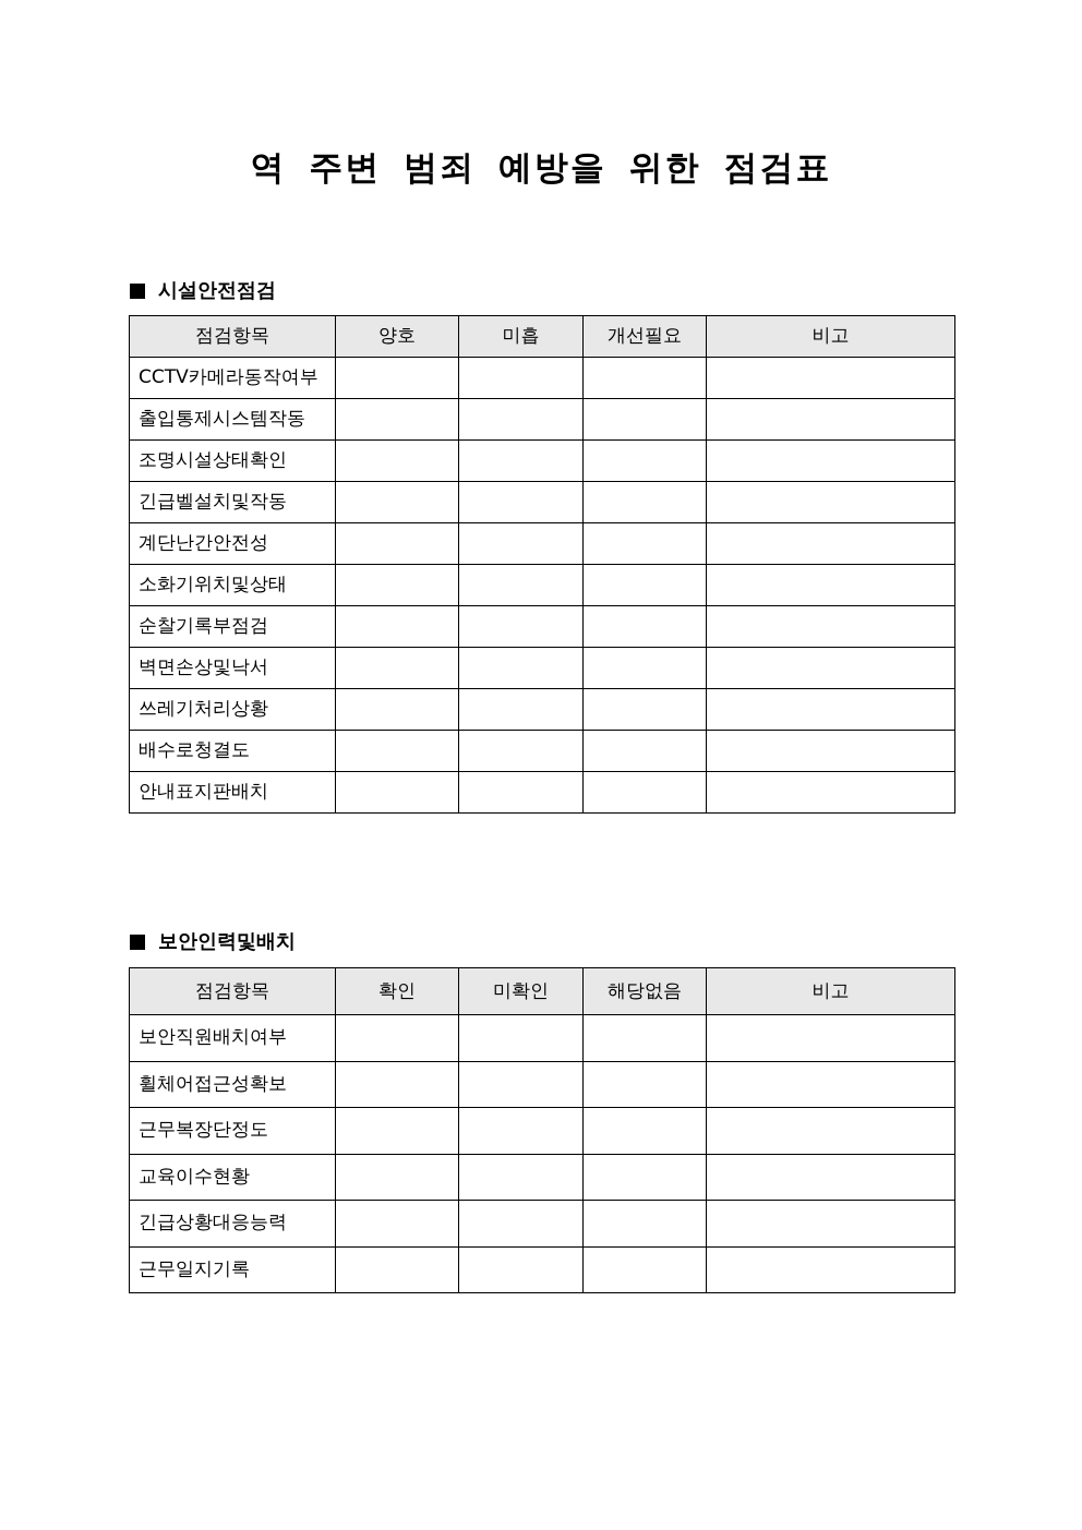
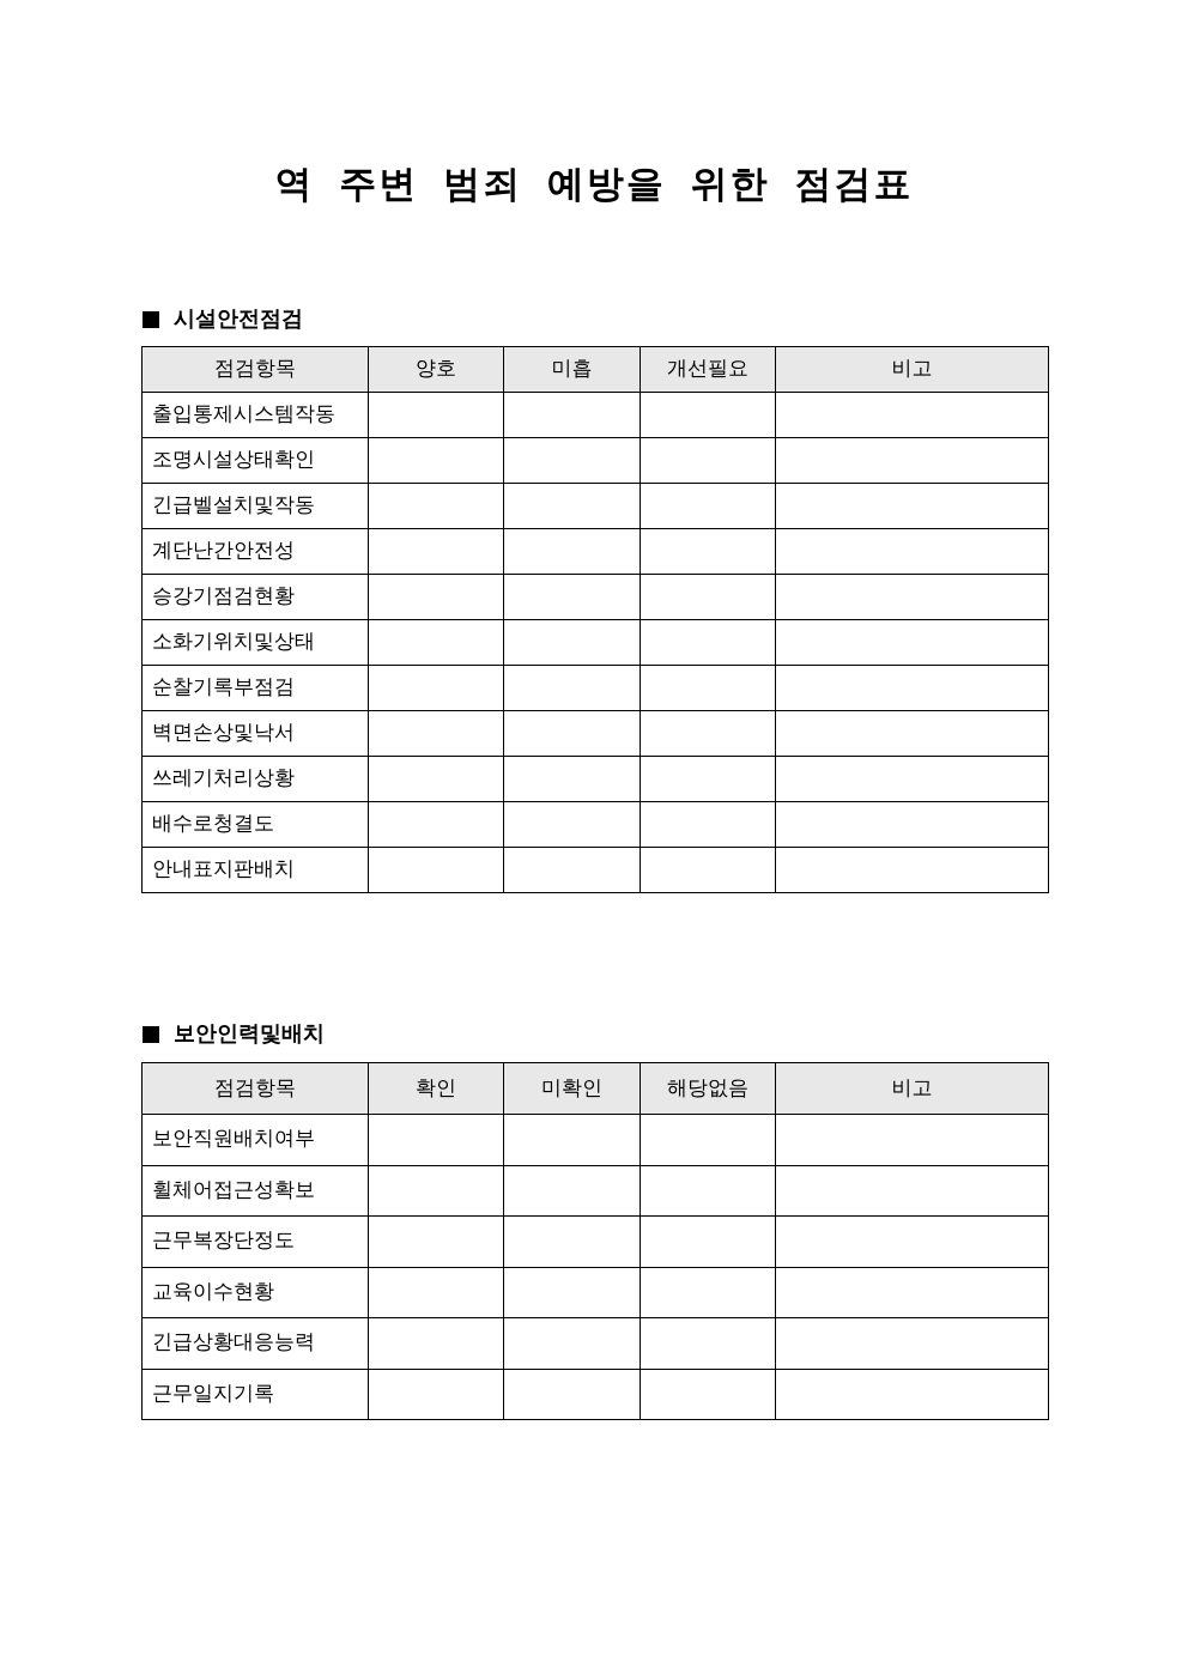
  역 주변 범죄 예방을 위한 점검표
  시설안전점검
  점검항목	양호	미흡	개선필요	비고
- CCTV카메라동작여부
  출입통제시스템작동
  조명시설상태확인
  긴급벨설치및작동
  계단난간안전성
+ 승강기점검현황
  소화기위치및상태
  순찰기록부점검
  벽면손상및낙서
  쓰레기처리상황
  배수로청결도
  안내표지판배치
  보안인력및배치
  점검항목	확인	미확인	해당없음	비고
  보안직원배치여부
  휠체어접근성확보
  근무복장단정도
  교육이수현황
  긴급상황대응능력
  근무일지기록
